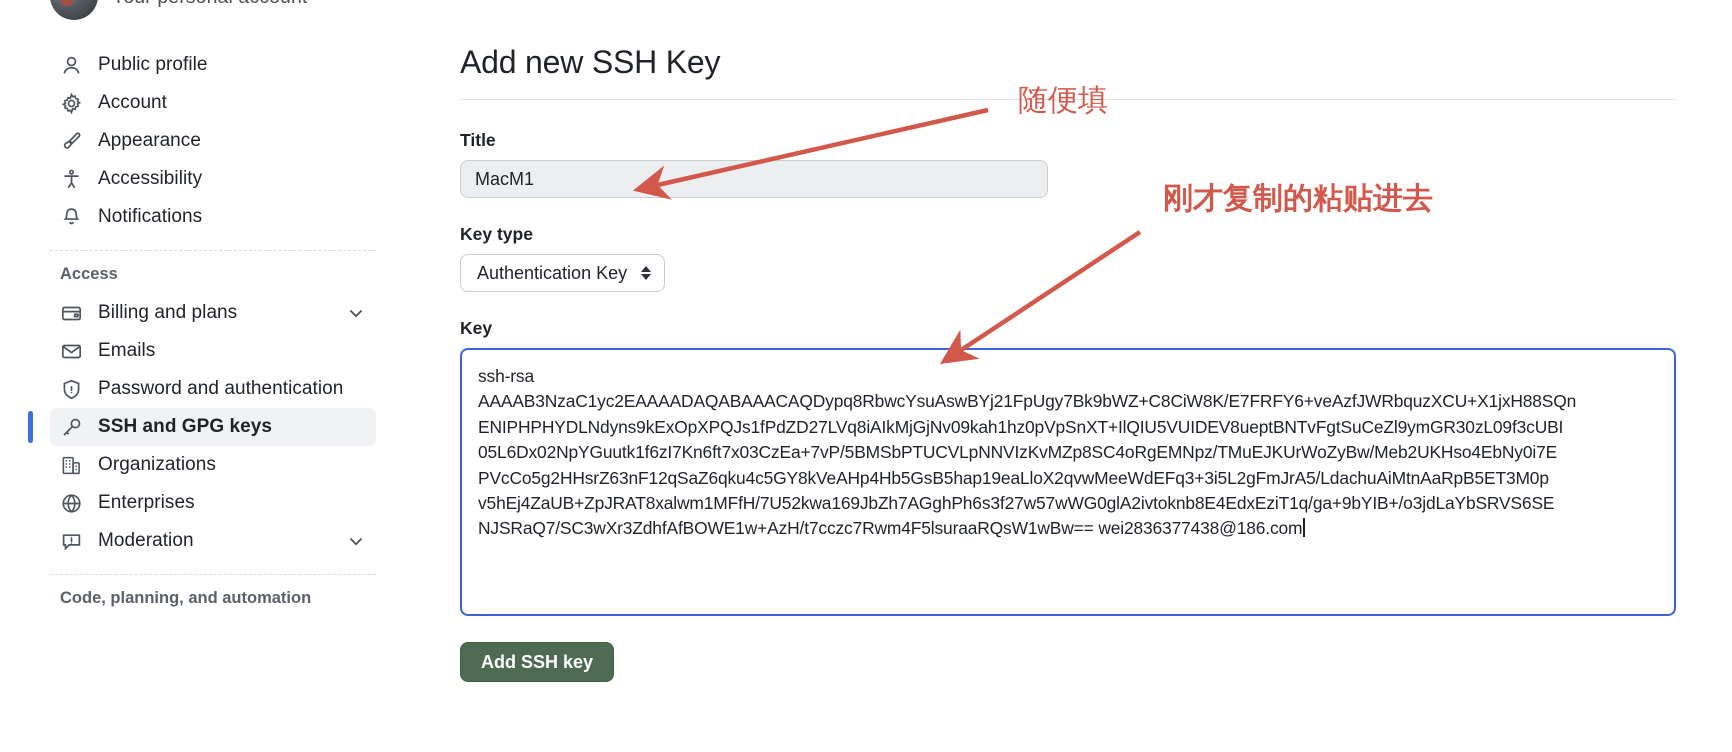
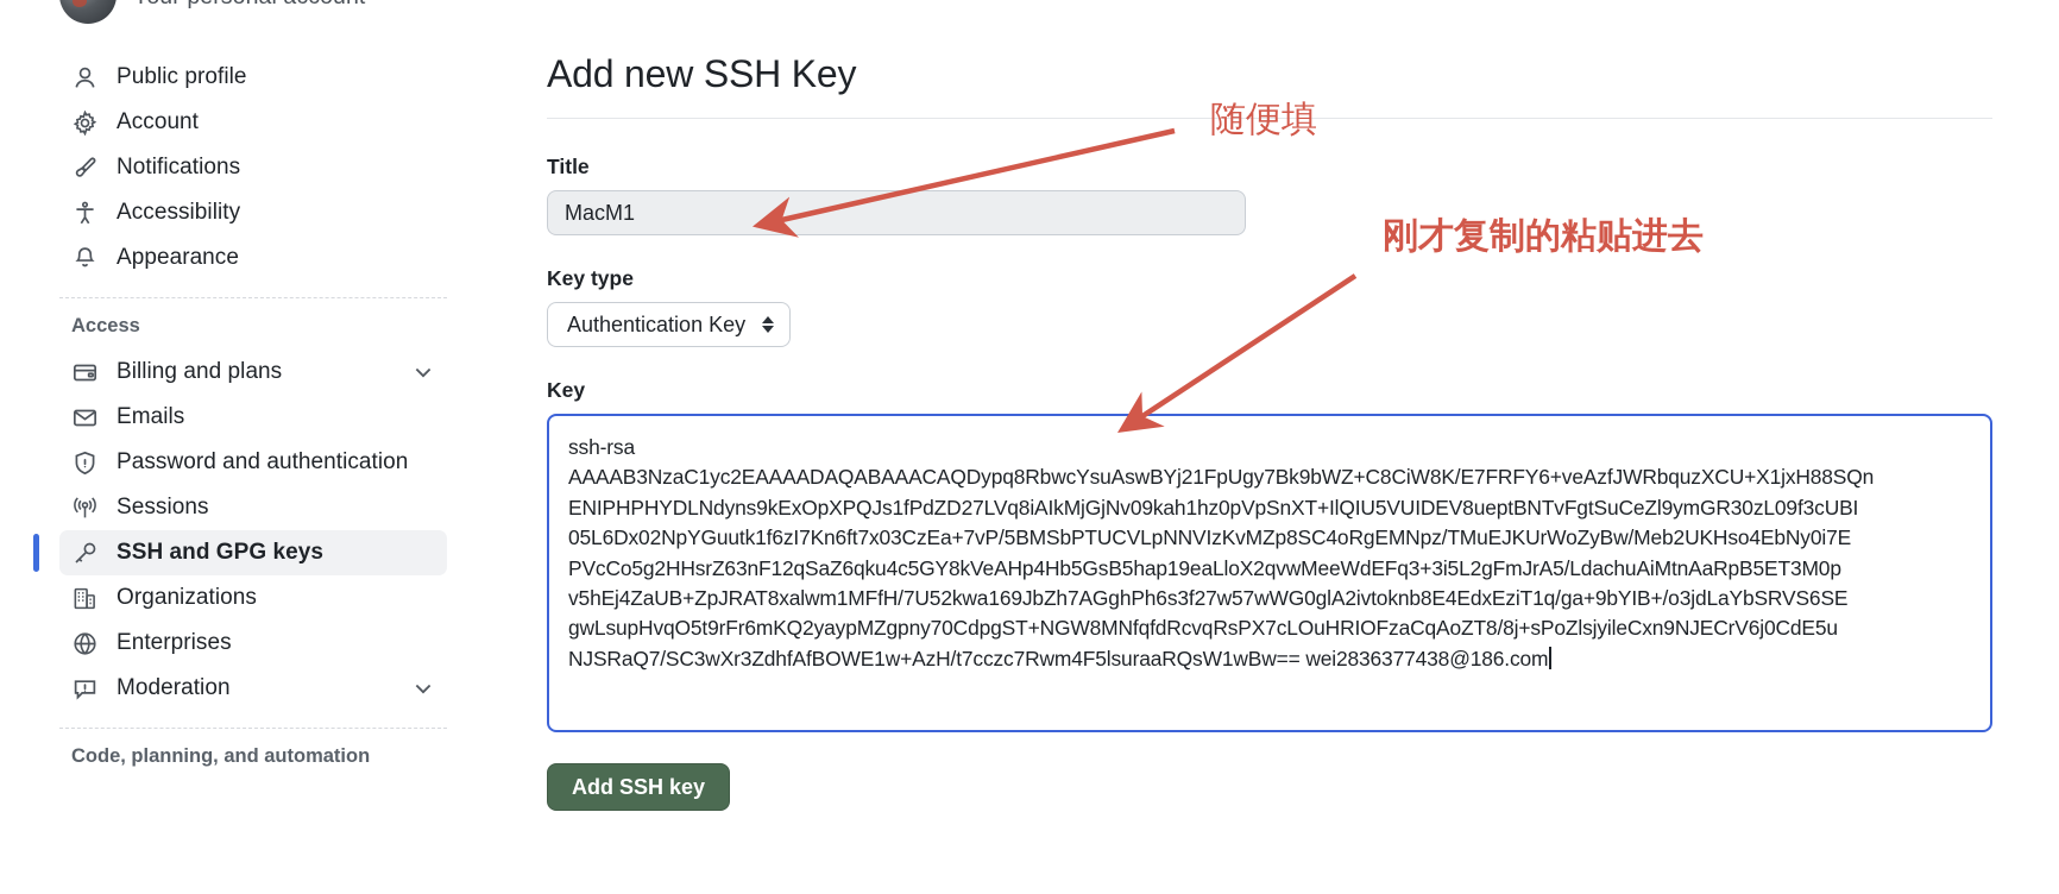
  Public profile
  Account
- Appearance
+ Notifications
  Accessibility
- Notifications
+ Appearance
  Access
  Billing and plans
  Emails
  Password and authentication
+ Sessions
  SSH and GPG keys
  Organizations
  Enterprises
  Moderation
  Code, planning, and automation
  Add new SSH Key
  Title
  MacM1
  Key type
  Authentication Key
  Key
  ssh-rsa
  AAAAB3NzaC1yc2EAAAADAQABAAACAQDypq8RbwcYsuAswBYj21FpUgy7Bk9bWZ+C8CiW8K/E7FRFY6+veAzfJWRbquzXCU+X1jxH88SQn
  ENIPHPHYDLNdyns9kExOpXPQJs1fPdZD27LVq8iAIkMjGjNv09kah1hz0pVpSnXT+IlQIU5VUIDEV8ueptBNTvFgtSuCeZl9ymGR30zL09f3cUBI
  05L6Dx02NpYGuutk1f6zI7Kn6ft7x03CzEa+7vP/5BMSbPTUCVLpNNVIzKvMZp8SC4oRgEMNpz/TMuEJKUrWoZyBw/Meb2UKHso4EbNy0i7E
  PVcCo5g2HHsrZ63nF12qSaZ6qku4c5GY8kVeAHp4Hb5GsB5hap19eaLloX2qvwMeeWdEFq3+3i5L2gFmJrA5/LdachuAiMtnAaRpB5ET3M0p
  v5hEj4ZaUB+ZpJRAT8xalwm1MFfH/7U52kwa169JbZh7AGghPh6s3f27w57wWG0glA2ivtoknb8E4EdxEziT1q/ga+9bYIB+/o3jdLaYbSRVS6SE
+ gwLsupHvqO5t9rFr6mKQ2yaypMZgpny70CdpgST+NGW8MNfqfdRcvqRsPX7cLOuHRIOFzaCqAoZT8/8j+sPoZlsjyileCxn9NJECrV6j0CdE5u
  NJSRaQ7/SC3wXr3ZdhfAfBOWE1w+AzH/t7cczc7Rwm4F5lsuraaRQsW1wBw== wei2836377438@186.com
  Add SSH key
  随便填
  刚才复制的粘贴进去
